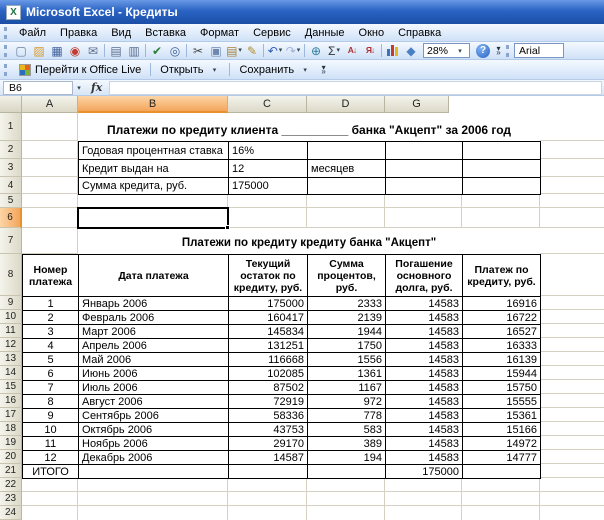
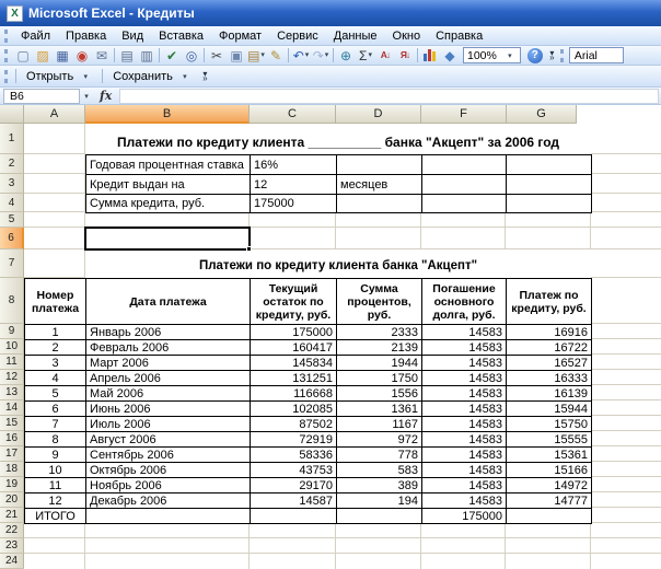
  Microsoft Excel - Кредиты
  Файл
  Правка
  Вид
  Вставка
  Формат
  Сервис
  Данные
  Окно
  Справка
  ▢
  ▨
  ▦
  ◉
  ✉
  ▤
  ▥
  ✔
  ◎
  ✂
  ▣
  ▤
  ✎
  ↶
  ↷
  ⊕
  Σ
  А↓
  Я↓
  ◆
- 28%
+ 100%
  ?
  Arial
- Перейти к Office Live
  Открыть
  Сохранить
  B6
  fx
  A
  B
  C
  D
+ F
  G
  1
  2
  3
  4
  5
  6
  7
  8
  9
  10
  11
  12
  13
  14
  15
  16
  17
  18
  19
  20
  21
  22
  23
  24
  Платежи по кредиту клиента __________ банка "Акцепт" за 2006 год
  Годовая процентная ставка
  16%
  Кредит выдан на
  12
  месяцев
  Сумма кредита, руб.
  175000
- Платежи по кредиту кредиту банка "Акцепт"
+ Платежи по кредиту клиента банка "Акцепт"
  Номер платежа
  Дата платежа
  Текущий остаток по кредиту, руб.
  Сумма процентов, руб.
  Погашение основного долга, руб.
  Платеж по кредиту, руб.
  1
  Январь 2006
  175000
  2333
  14583
  16916
  2
  Февраль 2006
  160417
  2139
  14583
  16722
  3
  Март 2006
  145834
  1944
  14583
  16527
  4
  Апрель 2006
  131251
  1750
  14583
  16333
  5
  Май 2006
  116668
  1556
  14583
  16139
  6
  Июнь 2006
  102085
  1361
  14583
  15944
  7
  Июль 2006
  87502
  1167
  14583
  15750
  8
  Август 2006
  72919
  972
  14583
  15555
  9
  Сентябрь 2006
  58336
  778
  14583
  15361
  10
  Октябрь 2006
  43753
  583
  14583
  15166
  11
  Ноябрь 2006
  29170
  389
  14583
  14972
  12
  Декабрь 2006
  14587
  194
  14583
  14777
  ИТОГО
  175000
